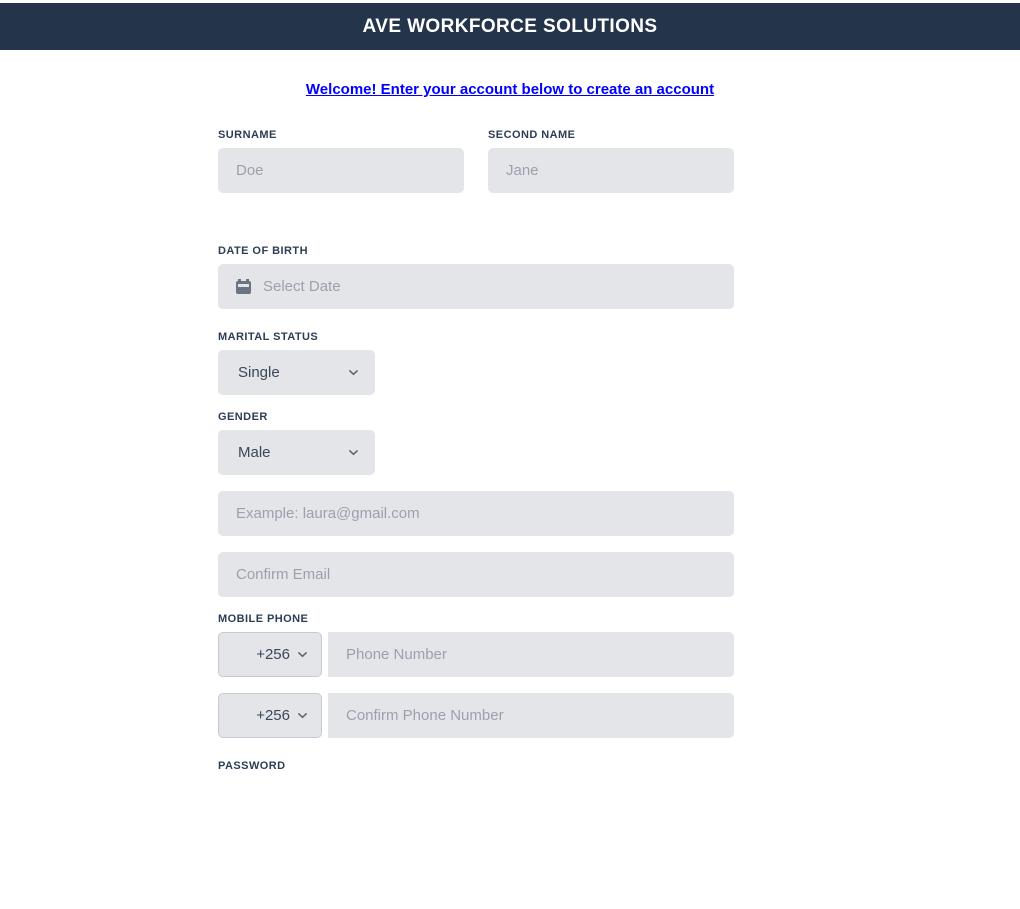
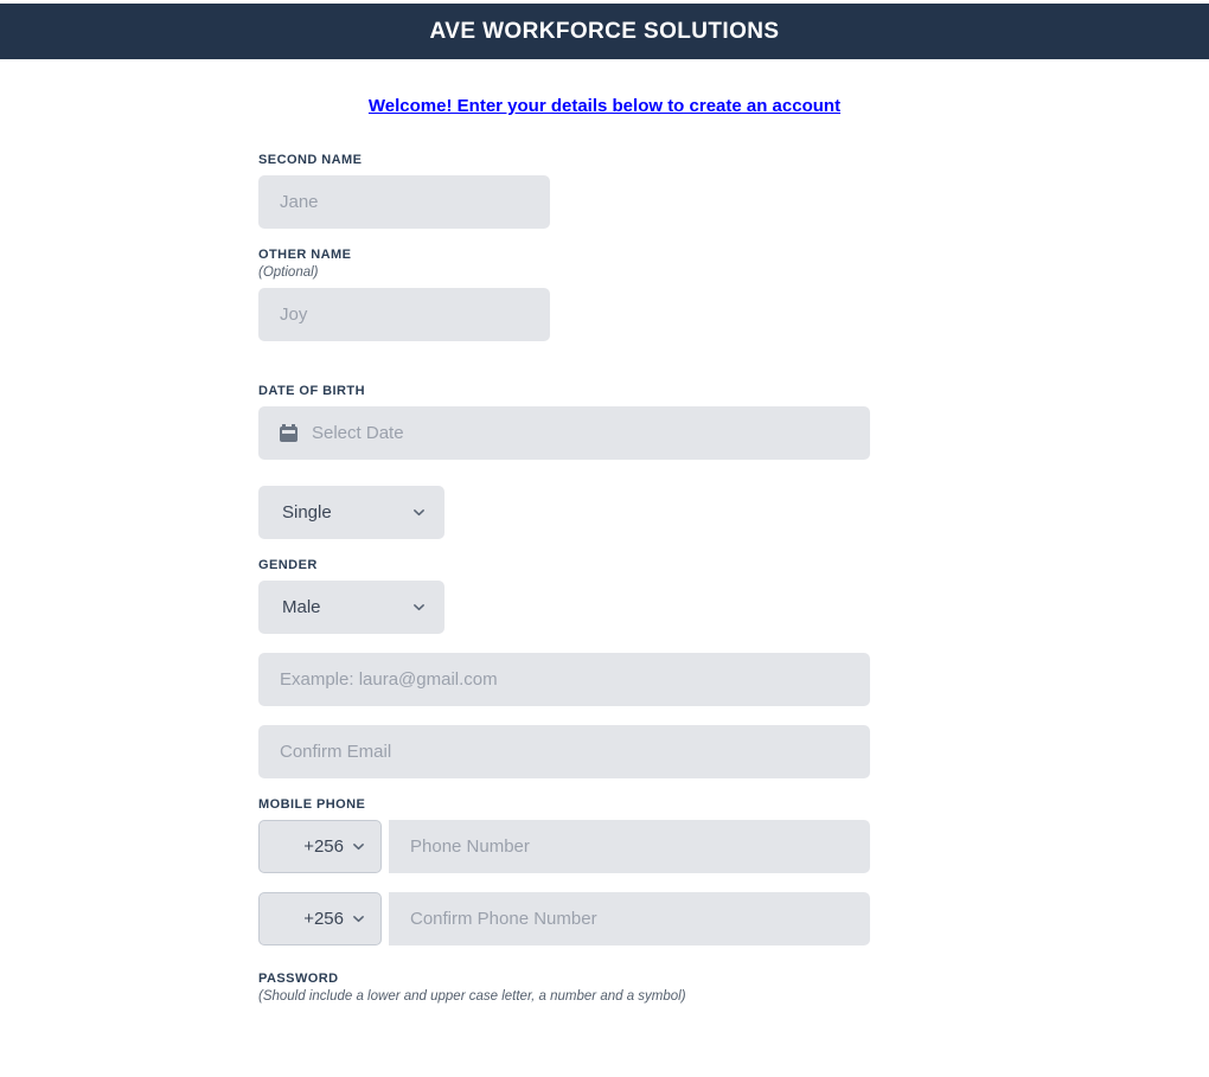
  AVE WORKFORCE SOLUTIONS
- Welcome! Enter your account below to create an account
+ Welcome! Enter your details below to create an account
- SURNAME
- Doe
  SECOND NAME
  Jane
+ OTHER NAME
+ (Optional)
+ Joy
  DATE OF BIRTH
  Select Date
- MARITAL STATUS
  Single
  GENDER
  Male
  Example: laura@gmail.com
  Confirm Email
  MOBILE PHONE
  +256
  Phone Number
  +256
  Confirm Phone Number
  PASSWORD
+ (Should include a lower and upper case letter, a number and a symbol)
